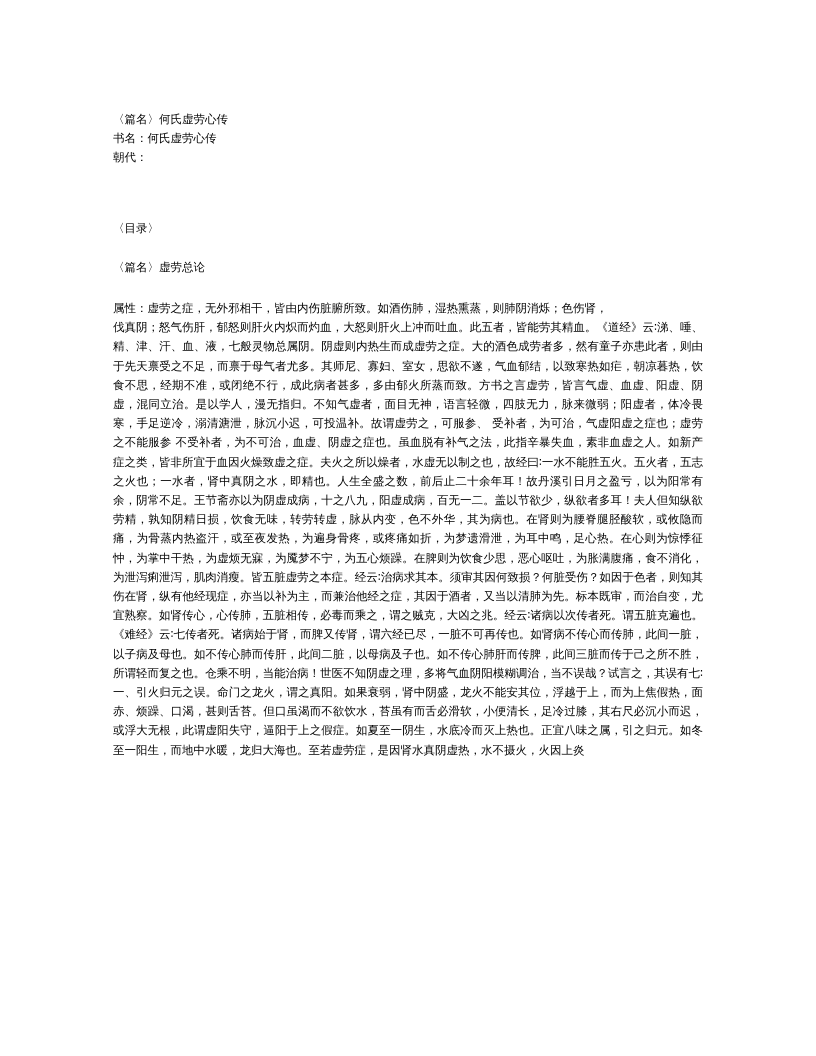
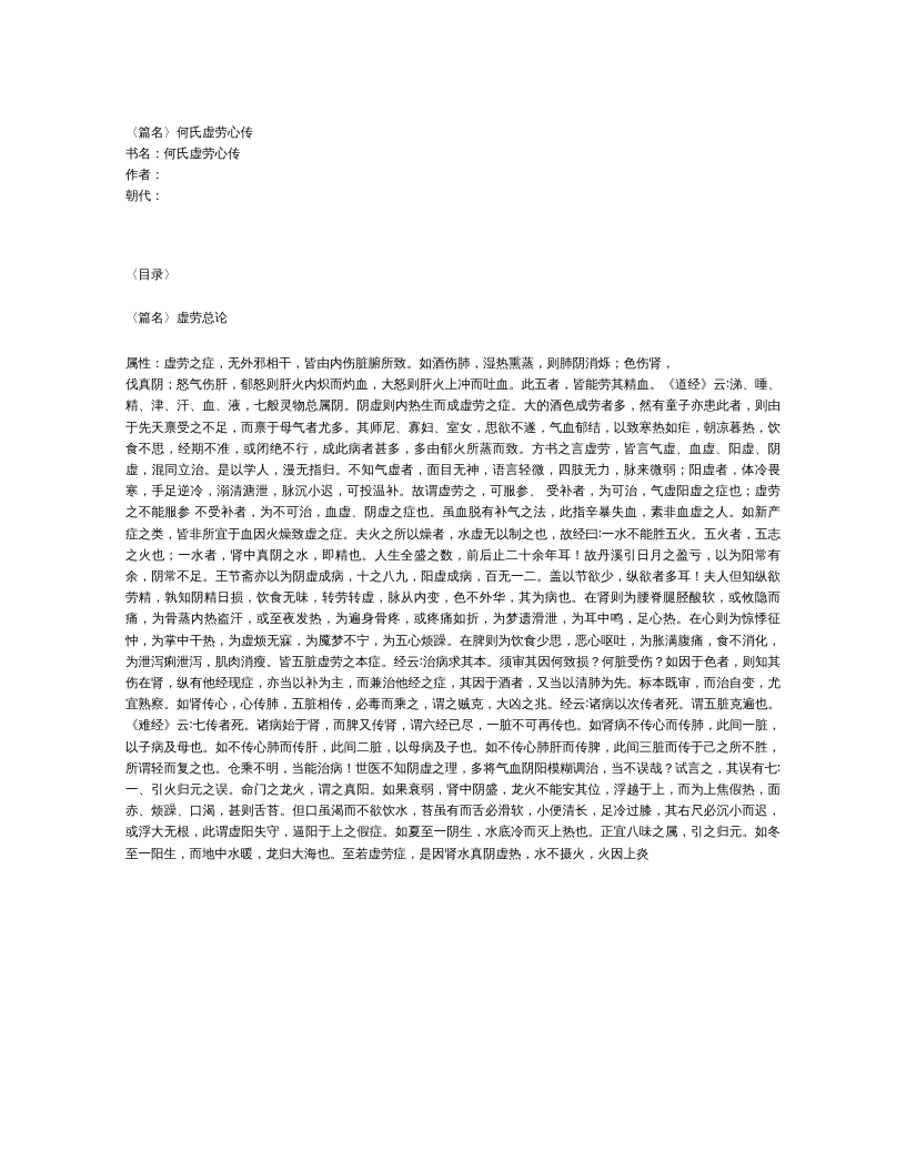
  〈篇名〉何氏虚劳心传
  书名：何氏虚劳心传
+ 作者：
  朝代：
  〈目录〉
  〈篇名〉虚劳总论
  属性：虚劳之症，无外邪相干，皆由内伤脏腑所致。如酒伤肺，湿热熏蒸，则肺阴消烁；色伤肾，
  伐真阴；怒气伤肝，郁怒则肝火内炽而灼血，大怒则肝火上冲而吐血。此五者，皆能劳其精血。《道经》云∶涕、唾、精、津、汗、血、液，七般灵物总属阴。阴虚则内热生而成虚劳之症。大的酒色成劳者多，然有童子亦患此者，则由于先天禀受之不足，而禀于母气者尤多。其师尼、寡妇、室女，思欲不遂，气血郁结，以致寒热如疟，朝凉暮热，饮食不思，经期不准，或闭绝不行，成此病者甚多，多由郁火所蒸而致。方书之言虚劳，皆言气虚、血虚、阳虚、阴虚，混同立治。是以学人，漫无指归。不知气虚者，面目无神，语言轻微，四肢无力，脉来微弱；阳虚者，体冷畏寒，手足逆冷，溺清溏泄，脉沉小迟，可投温补。故谓虚劳之，可服参、 受补者，为可治，气虚阳虚之症也；虚劳之不能服参 不受补者，为不可治，血虚、阴虚之症也。虽血脱有补气之法，此指辛暴失血，素非血虚之人。如新产症之类，皆非所宜于血因火燥致虚之症。夫火之所以燥者，水虚无以制之也，故经曰∶一水不能胜五火。五火者，五志之火也；一水者，肾中真阴之水，即精也。人生全盛之数，前后止二十余年耳！故丹溪引日月之盈亏，以为阳常有余，阴常不足。王节斋亦以为阴虚成病，十之八九，阳虚成病，百无一二。盖以节欲少，纵欲者多耳！夫人但知纵欲劳精，孰知阴精日损，饮食无味，转劳转虚，脉从内变，色不外华，其为病也。在肾则为腰脊腿胫酸软，或攸隐而痛，为骨蒸内热盗汗，或至夜发热，为遍身骨疼，或疼痛如折，为梦遗滑泄，为耳中鸣，足心热。在心则为惊悸征忡，为掌中干热，为虚烦无寐，为魇梦不宁，为五心烦躁。在脾则为饮食少思，恶心呕吐，为胀满腹痛，食不消化，为泄泻痢泄泻，肌肉消瘦。皆五脏虚劳之本症。经云∶治病求其本。须审其因何致损？何脏受伤？如因于色者，则知其伤在肾，纵有他经现症，亦当以补为主，而兼治他经之症，其因于酒者，又当以清肺为先。标本既审，而治自变，尤宜熟察。如肾传心，心传肺，五脏相传，必毒而乘之，谓之贼克，大凶之兆。经云∶诸病以次传者死。谓五脏克遍也。《难经》云∶七传者死。诸病始于肾，而脾又传肾，谓六经已尽，一脏不可再传也。如肾病不传心而传肺，此间一脏，以子病及母也。如不传心肺而传肝，此间二脏，以母病及子也。如不传心肺肝而传脾，此间三脏而传于己之所不胜，所谓轻而复之也。仓乘不明，当能治病！世医不知阴虚之理，多将气血阴阳模糊调治，当不误哉？试言之，其误有七∶一、引火归元之误。命门之龙火，谓之真阳。如果衰弱，肾中阴盛，龙火不能安其位，浮越于上，而为上焦假热，面赤、烦躁、口渴，甚则舌苔。但口虽渴而不欲饮水，苔虽有而舌必滑软，小便清长，足冷过膝，其右尺必沉小而迟，或浮大无根，此谓虚阳失守，逼阳于上之假症。如夏至一阴生，水底冷而灭上热也。正宜八味之属，引之归元。如冬至一阳生，而地中水暖，龙归大海也。至若虚劳症，是因肾水真阴虚热，水不摄火，火因上炎
